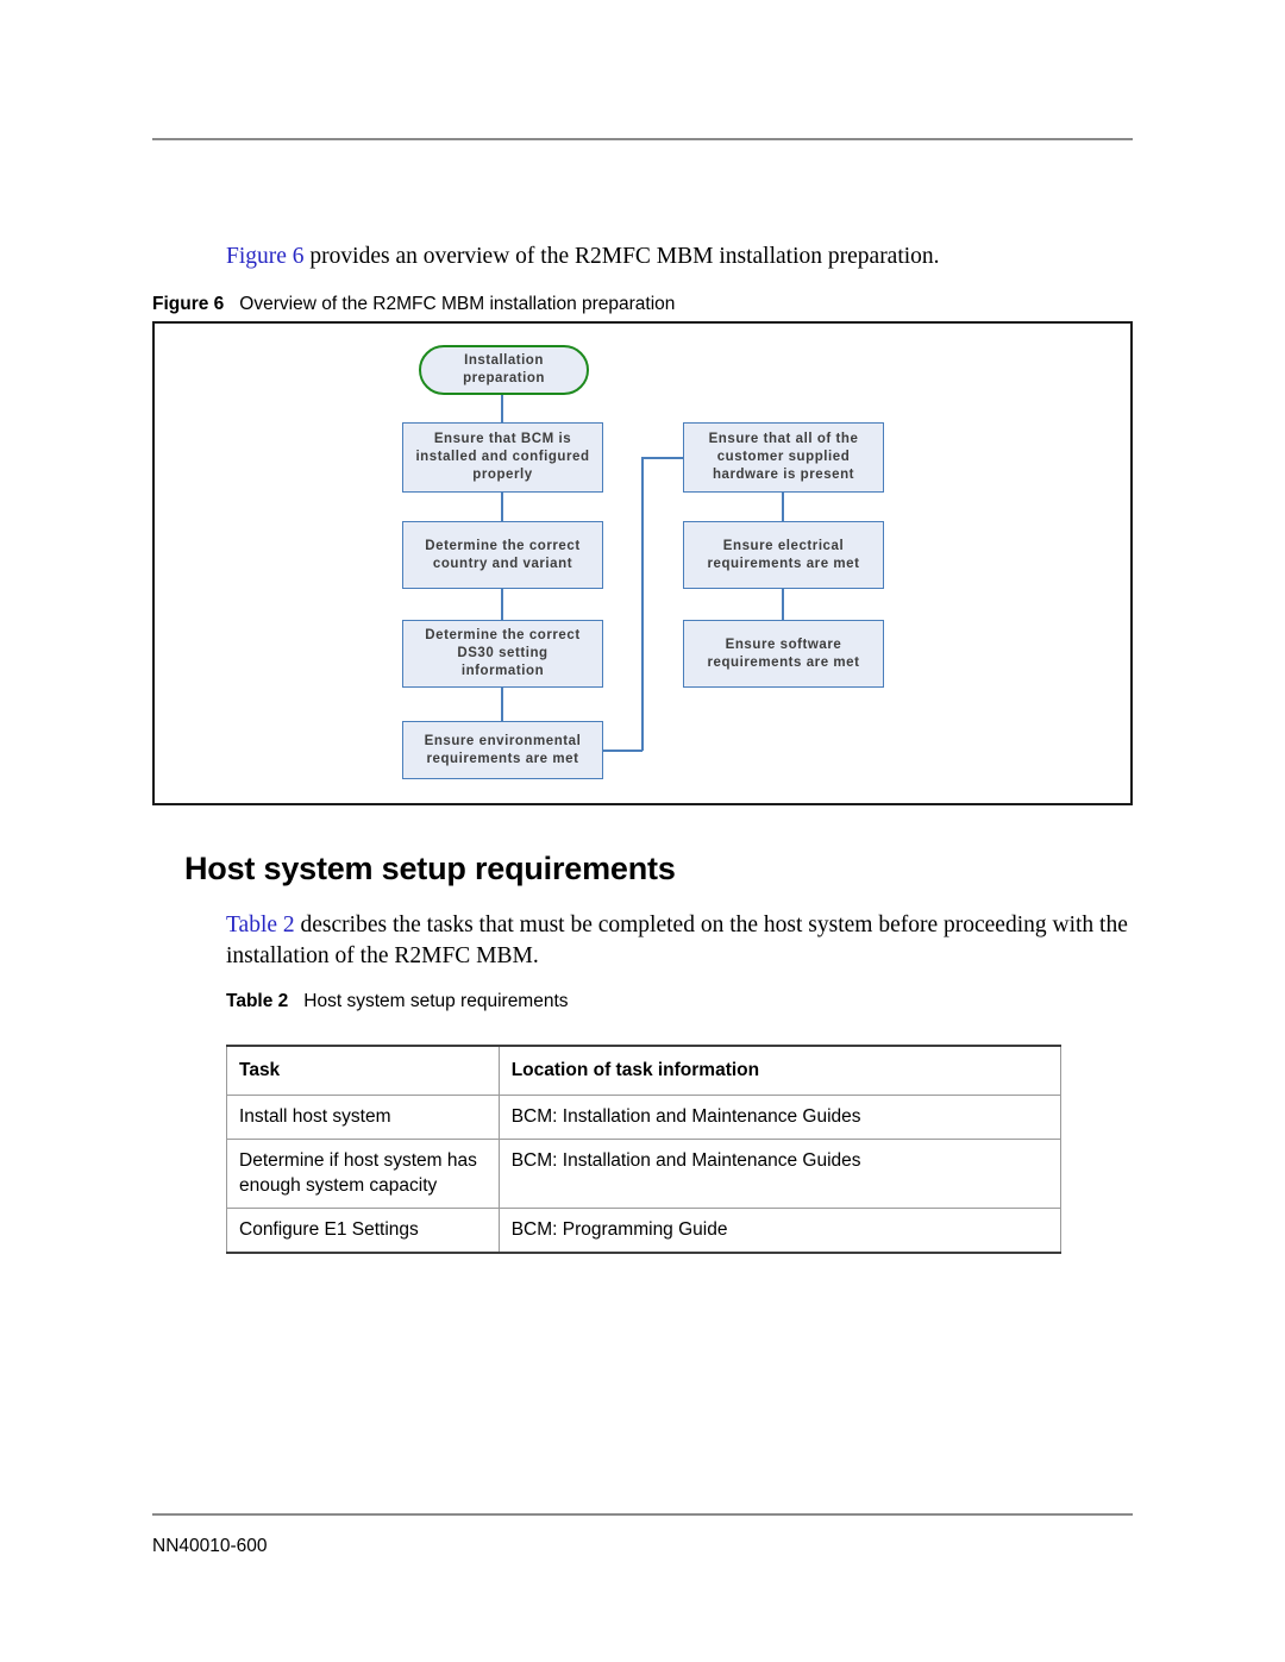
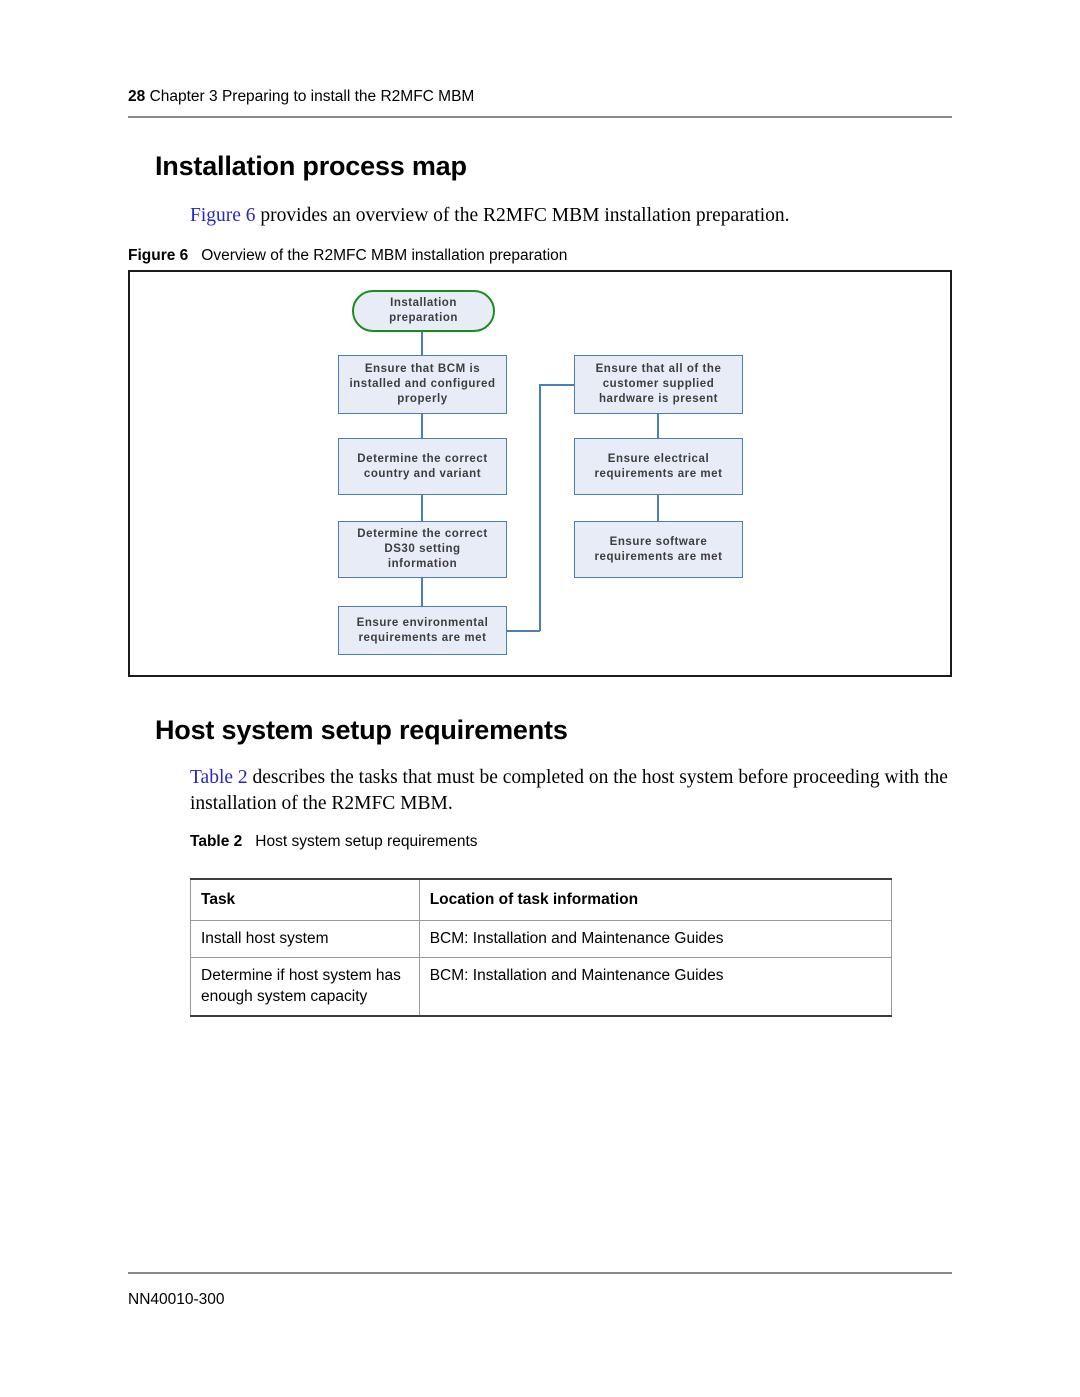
+ 28 Chapter 3 Preparing to install the R2MFC MBM
+ Installation process map
  Figure 6 provides an overview of the R2MFC MBM installation preparation.
  Figure 6 Overview of the R2MFC MBM installation preparation
  Installation
  preparation
  Ensure that BCM is
  installed and configured
  properly
  Determine the correct
  country and variant
  Determine the correct
  DS30 setting
  information
  Ensure environmental
  requirements are met
  Ensure that all of the
  customer supplied
  hardware is present
  Ensure electrical
  requirements are met
  Ensure software
  requirements are met
  Host system setup requirements
  Table 2 describes the tasks that must be completed on the host system before proceeding with the installation of the R2MFC MBM.
  Table 2 Host system setup requirements
  Task	Location of task information
  Install host system	BCM: Installation and Maintenance Guides
  Determine if host system has enough system capacity	BCM: Installation and Maintenance Guides
- Configure E1 Settings	BCM: Programming Guide
- NN40010-600
+ NN40010-300
